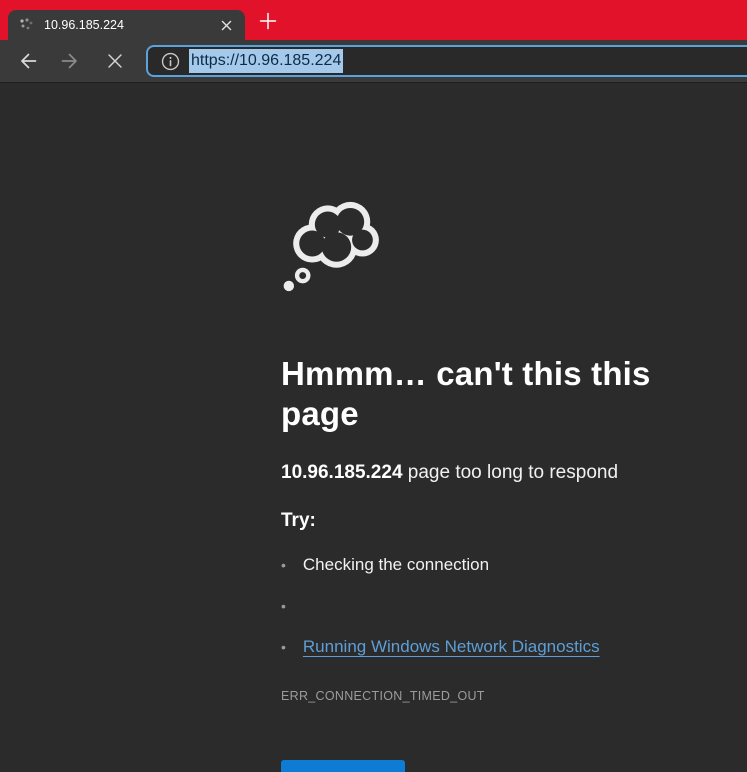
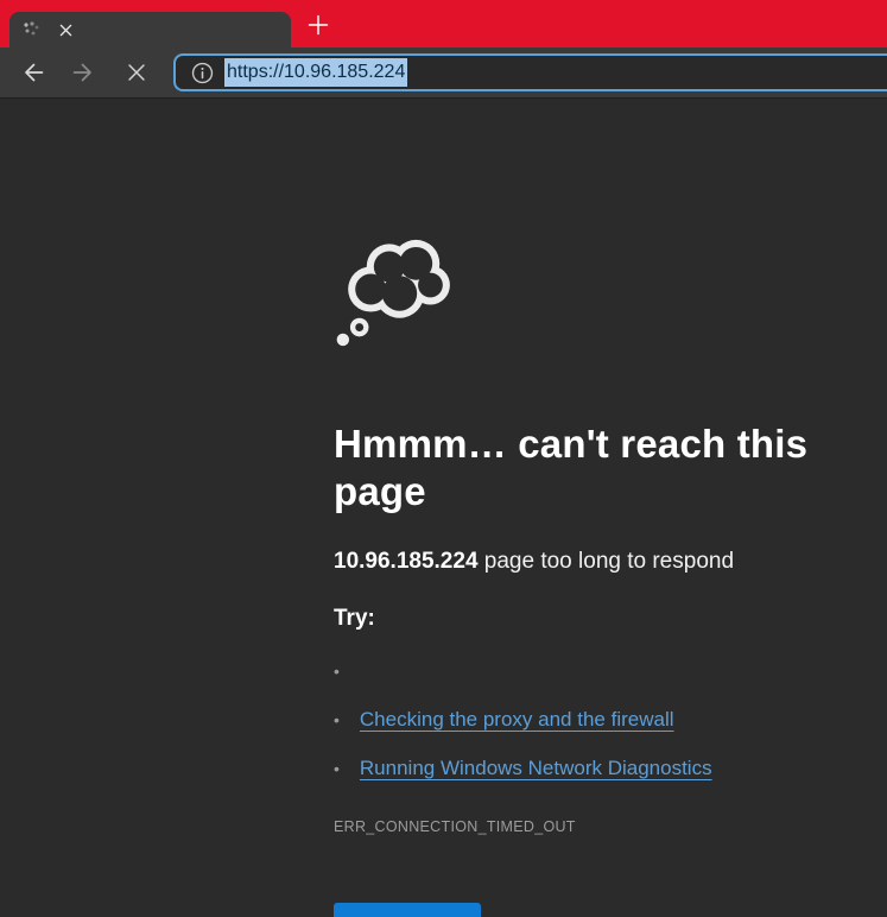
- 10.96.185.224
  https://10.96.185.224
- Hmmm… can't this this page
+ Hmmm… can't reach this page
  10.96.185.224 page too long to respond
  Try:
  •
- Checking the connection
  •
+ Checking the proxy and the firewall
  •
  Running Windows Network Diagnostics
  ERR_CONNECTION_TIMED_OUT
